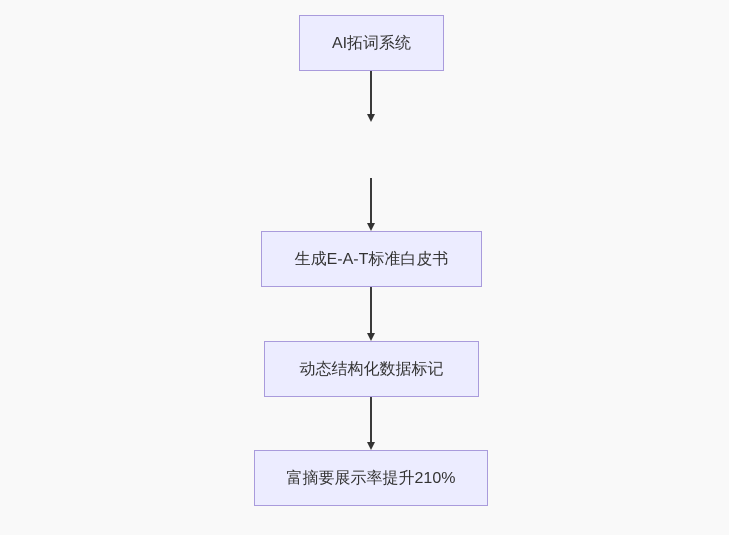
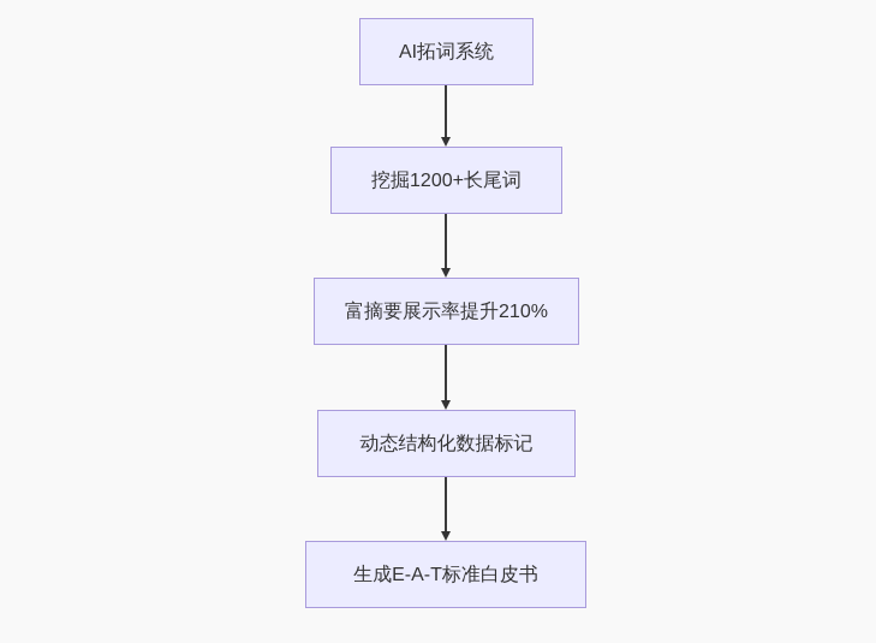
  AI拓词系统
+ 挖掘1200+长尾词
- 生成E-A-T标准白皮书
+ 富摘要展示率提升210%
  动态结构化数据标记
- 富摘要展示率提升210%
+ 生成E-A-T标准白皮书
